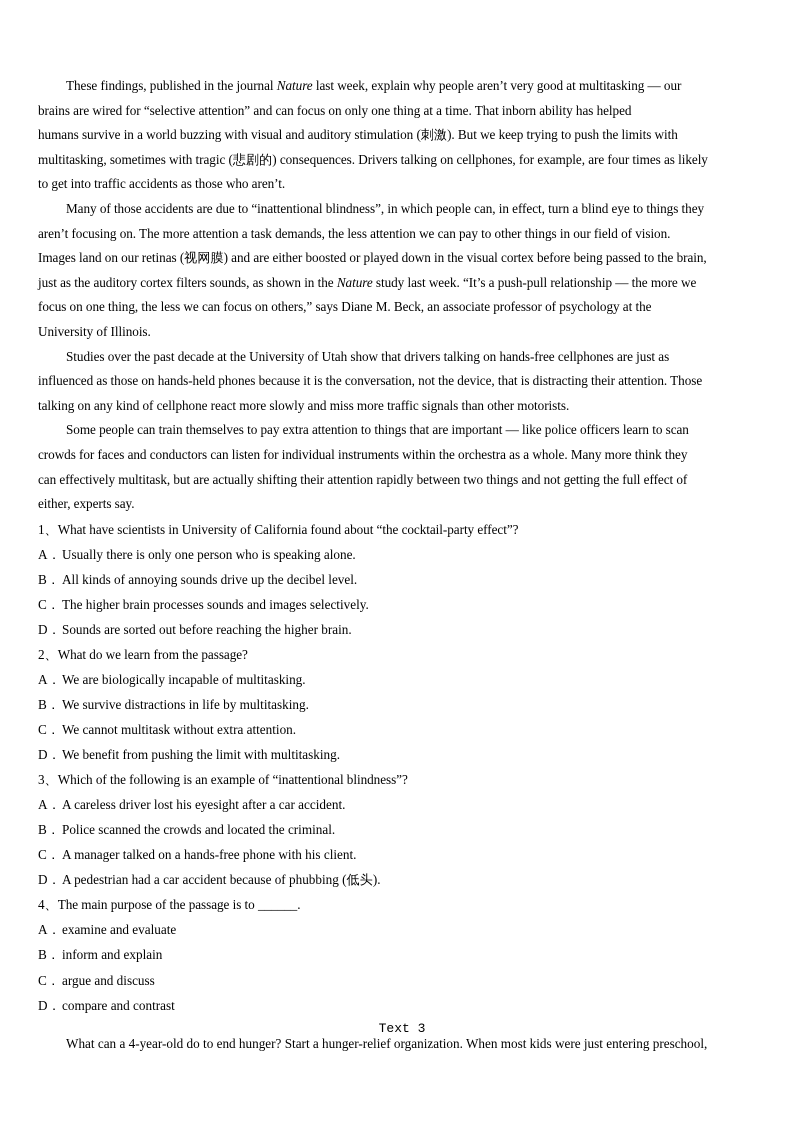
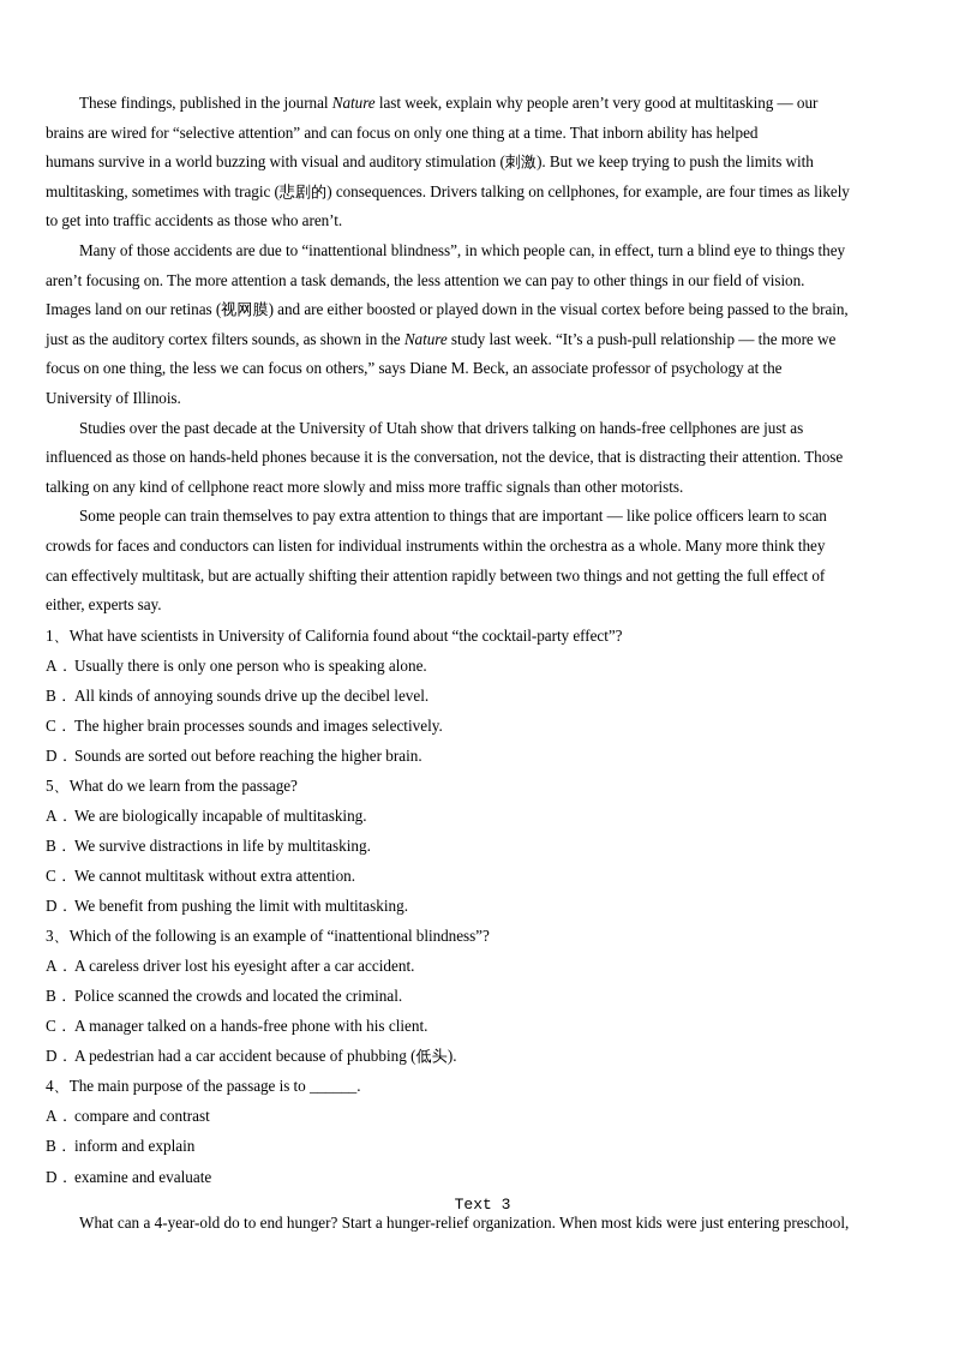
  These findings, published in the journal Nature last week, explain why people aren’t very good at multitasking — our
  brains are wired for “selective attention” and can focus on only one thing at a time. That inborn ability has helped
  humans survive in a world buzzing with visual and auditory stimulation (刺激). But we keep trying to push the limits with
  multitasking, sometimes with tragic (悲剧的) consequences. Drivers talking on cellphones, for example, are four times as likely
  to get into traffic accidents as those who aren’t.
  Many of those accidents are due to “inattentional blindness”, in which people can, in effect, turn a blind eye to things they
  aren’t focusing on. The more attention a task demands, the less attention we can pay to other things in our field of vision.
  Images land on our retinas (视网膜) and are either boosted or played down in the visual cortex before being passed to the brain,
  just as the auditory cortex filters sounds, as shown in the Nature study last week. “It’s a push-pull relationship — the more we
  focus on one thing, the less we can focus on others,” says Diane M. Beck, an associate professor of psychology at the
  University of Illinois.
  Studies over the past decade at the University of Utah show that drivers talking on hands-free cellphones are just as
  influenced as those on hands-held phones because it is the conversation, not the device, that is distracting their attention. Those
  talking on any kind of cellphone react more slowly and miss more traffic signals than other motorists.
  Some people can train themselves to pay extra attention to things that are important — like police officers learn to scan
  crowds for faces and conductors can listen for individual instruments within the orchestra as a whole. Many more think they
  can effectively multitask, but are actually shifting their attention rapidly between two things and not getting the full effect of
  either, experts say.
  1、What have scientists in University of California found about “the cocktail-party effect”?
  A．Usually there is only one person who is speaking alone.
  B． All kinds of annoying sounds drive up the decibel level.
  C． The higher brain processes sounds and images selectively.
  D．Sounds are sorted out before reaching the higher brain.
- 2、What do we learn from the passage?
+ 5、What do we learn from the passage?
  A．We are biologically incapable of multitasking.
  B． We survive distractions in life by multitasking.
  C． We cannot multitask without extra attention.
  D．We benefit from pushing the limit with multitasking.
  3、Which of the following is an example of “inattentional blindness”?
  A．A careless driver lost his eyesight after a car accident.
  B． Police scanned the crowds and located the criminal.
  C． A manager talked on a hands-free phone with his client.
  D．A pedestrian had a car accident because of phubbing (低头).
  4、The main purpose of the passage is to ______.
- A．examine and evaluate
+ A．compare and contrast
  B． inform and explain
- C． argue and discuss
- D．compare and contrast
+ D．examine and evaluate
  Text 3
  What can a 4-year-old do to end hunger? Start a hunger-relief organization. When most kids were just entering preschool,
